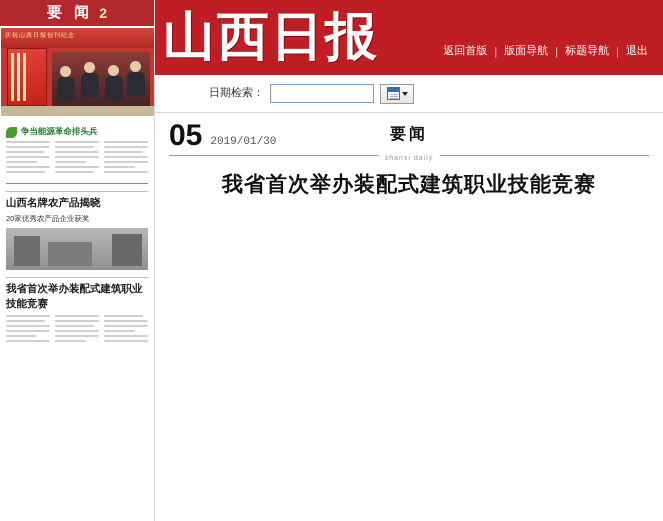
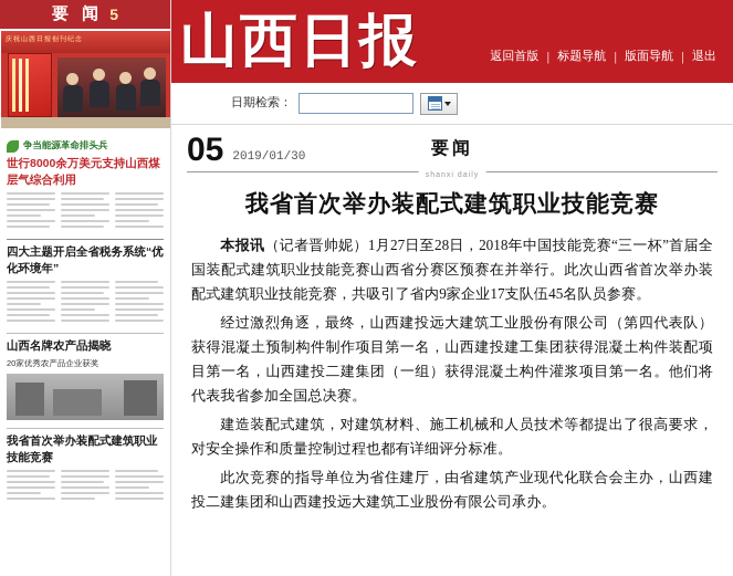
  要 闻
- 2
+ 5
  争当能源革命排头兵
+ 世行8000余万美元支持山西煤层气综合利用
+ 四大主题开启全省税务系统“优化环境年”
  山西名牌农产品揭晓
  20家优秀农产品企业获奖
  我省首次举办装配式建筑职业技能竞赛
  山西日报
  返回首版
  |
- 版面导航
+ 标题导航
  |
- 标题导航
+ 版面导航
  |
  退出
  日期检索：
  05
  2019/01/30
  要闻
  我省首次举办装配式建筑职业技能竞赛
+ 本报讯（记者晋帅妮）1月27日至28日，2018年中国技能竞赛“三一杯”首届全国装配式建筑职业技能竞赛山西省分赛区预赛在并举行。此次山西省首次举办装配式建筑职业技能竞赛，共吸引了省内9家企业17支队伍45名队员参赛。
+ 经过激烈角逐，最终，山西建投远大建筑工业股份有限公司（第四代表队）获得混凝土预制构件制作项目第一名，山西建投建工集团获得混凝土构件装配项目第一名，山西建投二建集团（一组）获得混凝土构件灌浆项目第一名。他们将代表我省参加全国总决赛。
+ 建造装配式建筑，对建筑材料、施工机械和人员技术等都提出了很高要求，对安全操作和质量控制过程也都有详细评分标准。
+ 此次竞赛的指导单位为省住建厅，由省建筑产业现代化联合会主办，山西建投二建集团和山西建投远大建筑工业股份有限公司承办。
